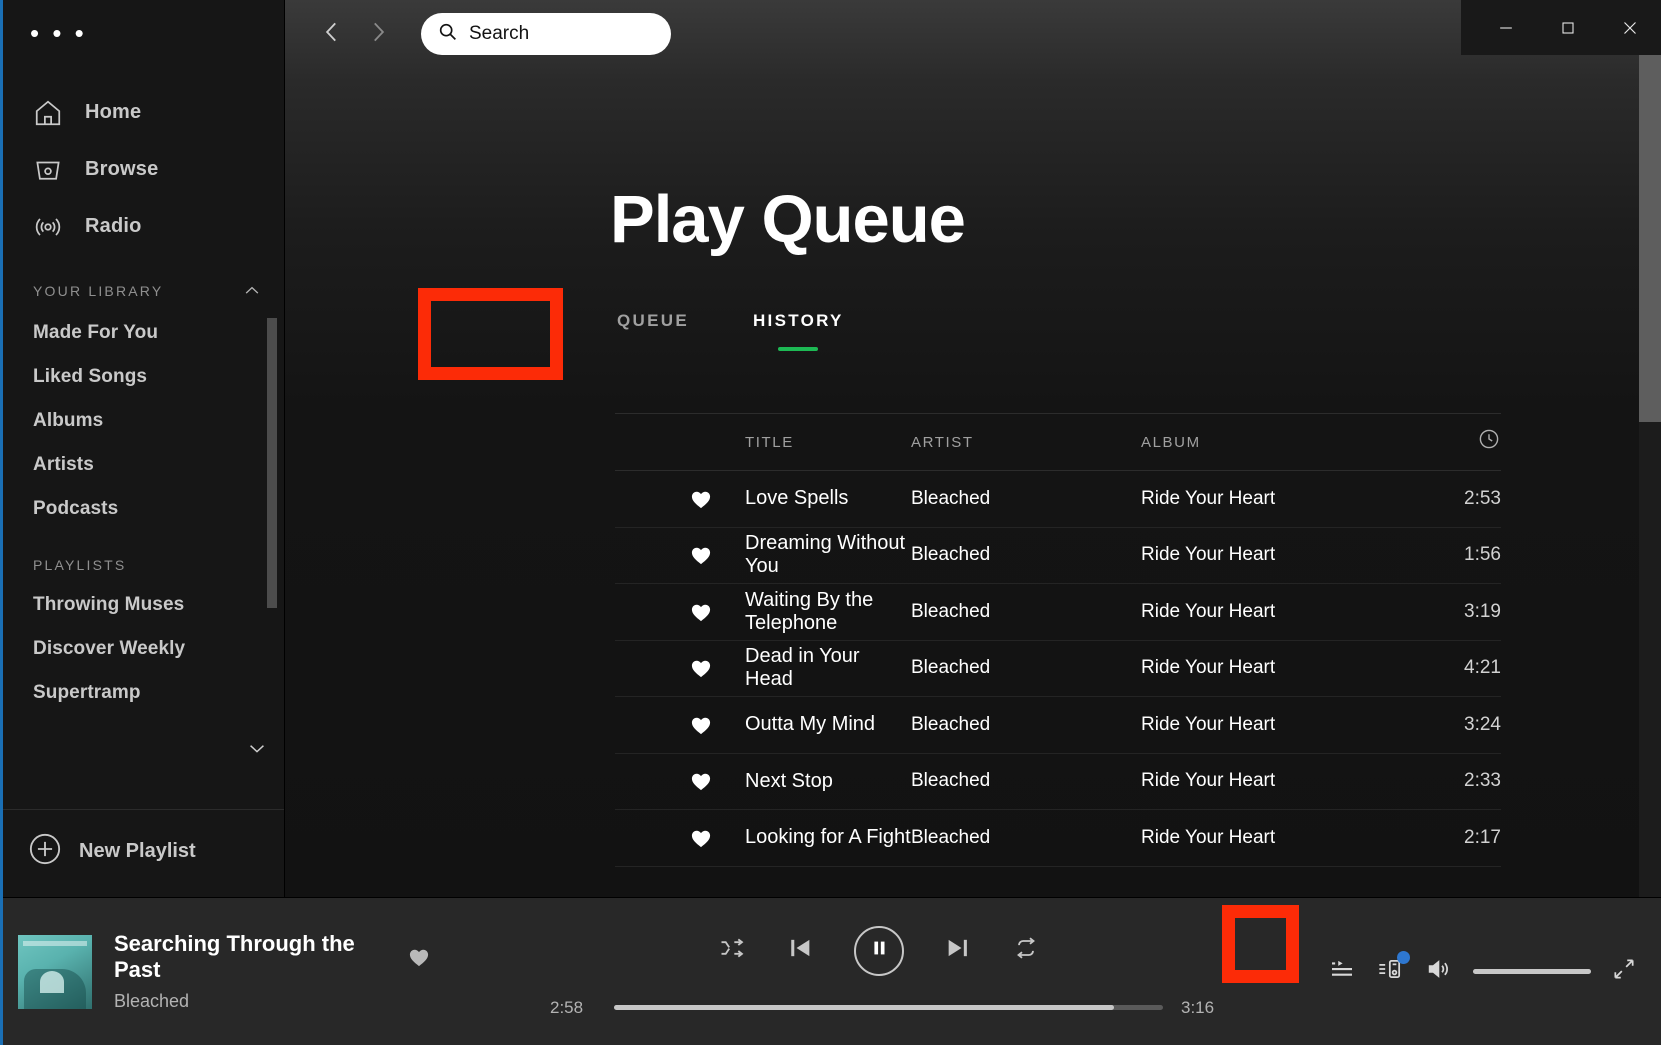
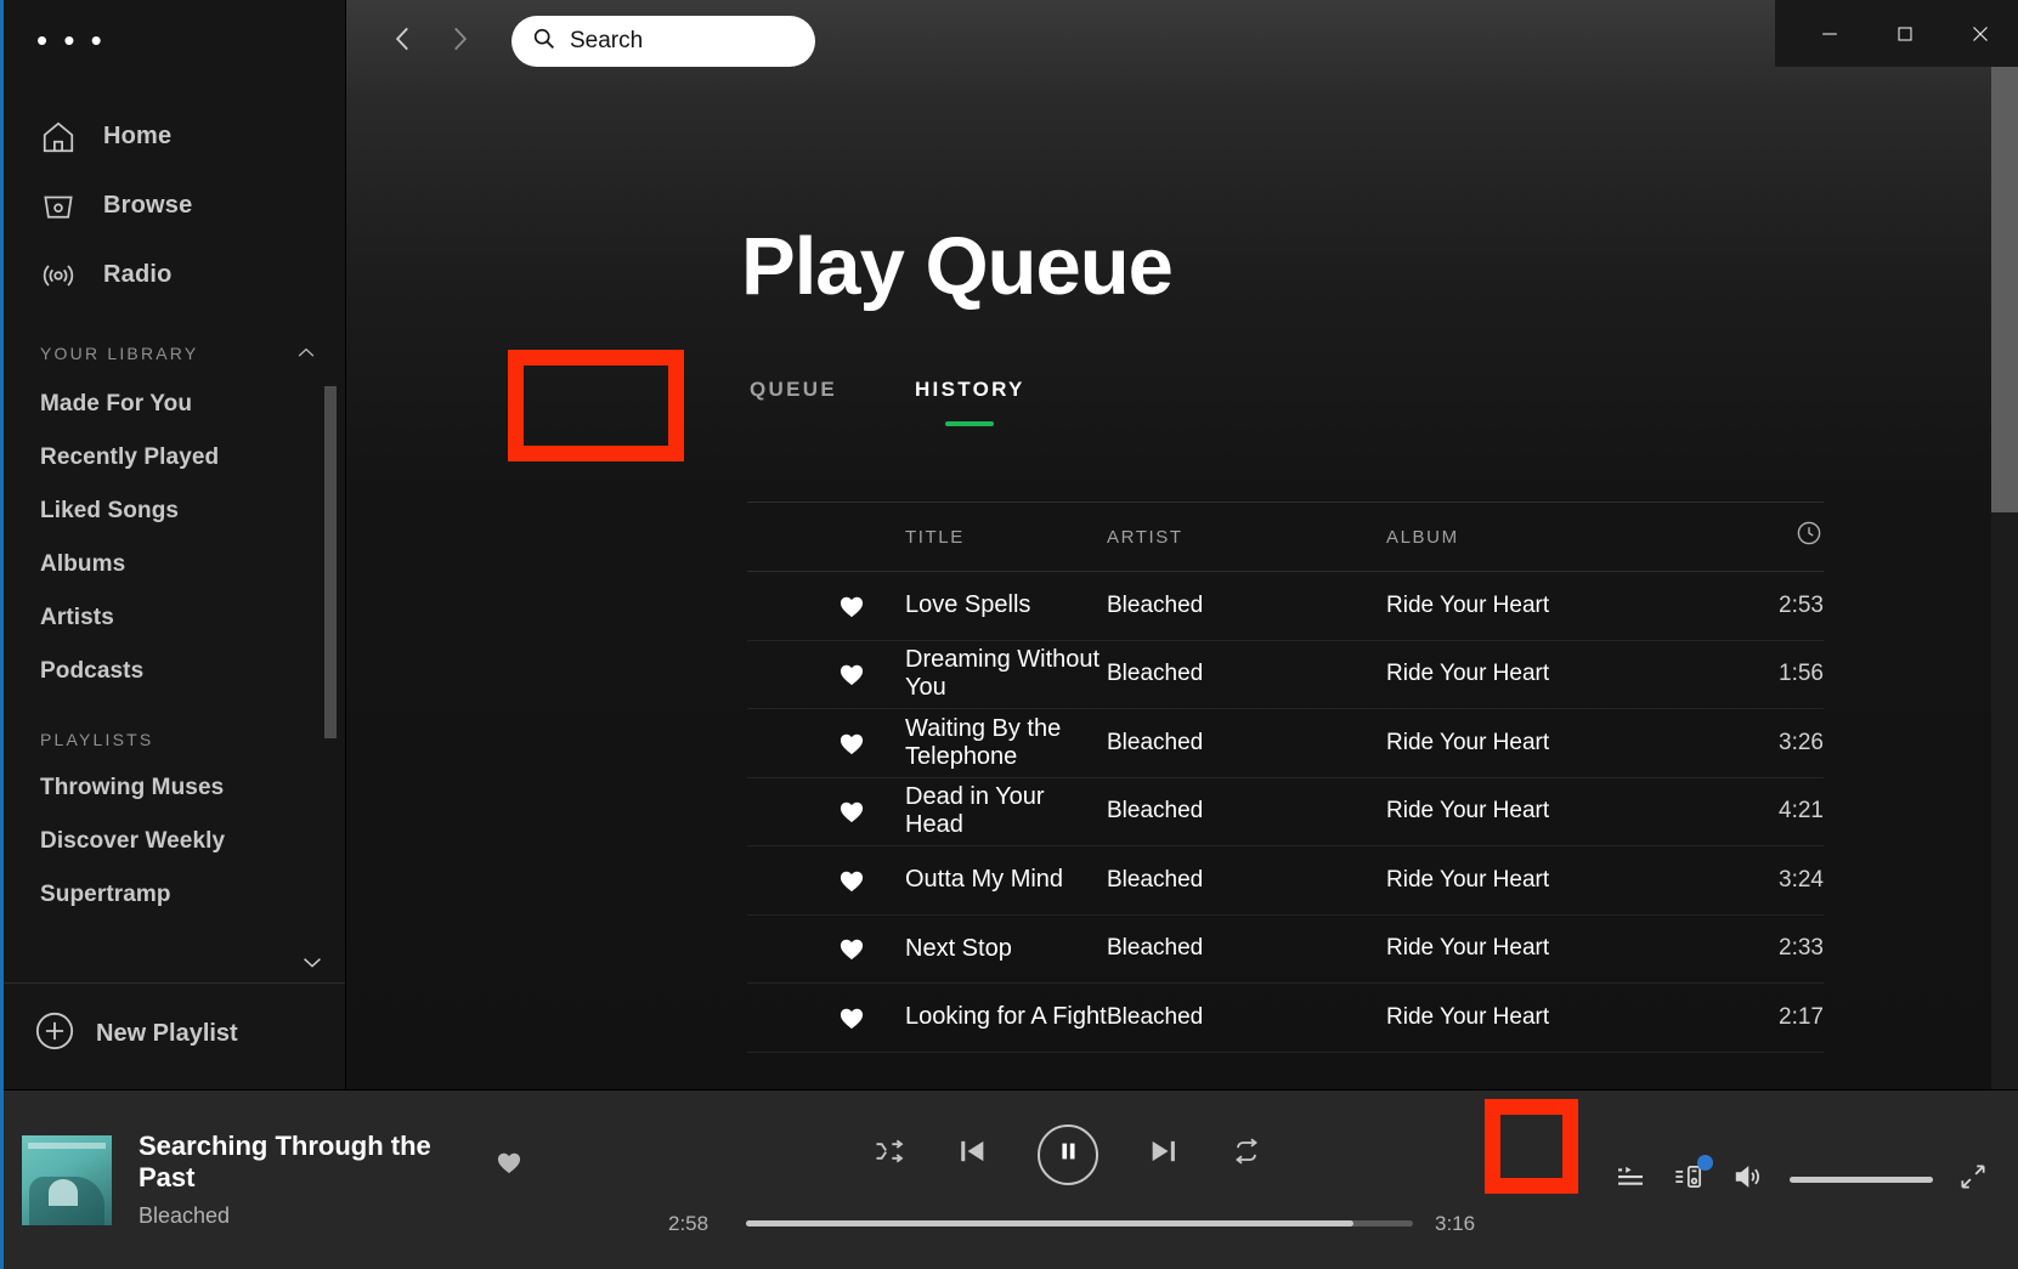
  • • •
  Home
  Browse
  Radio
  YOUR LIBRARY
  Made For You
+ Recently Played
  Liked Songs
  Albums
  Artists
  Podcasts
  PLAYLISTS
  Throwing Muses
  Discover Weekly
  Supertramp
  New Playlist
  Search
  Play Queue
  QUEUE
  HISTORY
  TITLE
  ARTIST
  ALBUM
  Love Spells
  Bleached
  Ride Your Heart
  2:53
  Dreaming Without You
  Bleached
  Ride Your Heart
  1:56
  Waiting By the Telephone
  Bleached
  Ride Your Heart
- 3:19
+ 3:26
  Dead in Your Head
  Bleached
  Ride Your Heart
  4:21
  Outta My Mind
  Bleached
  Ride Your Heart
  3:24
  Next Stop
  Bleached
  Ride Your Heart
  2:33
  Looking for A Fight
  Bleached
  Ride Your Heart
  2:17
  Searching Through the Past
  Bleached
  2:58
  3:16
